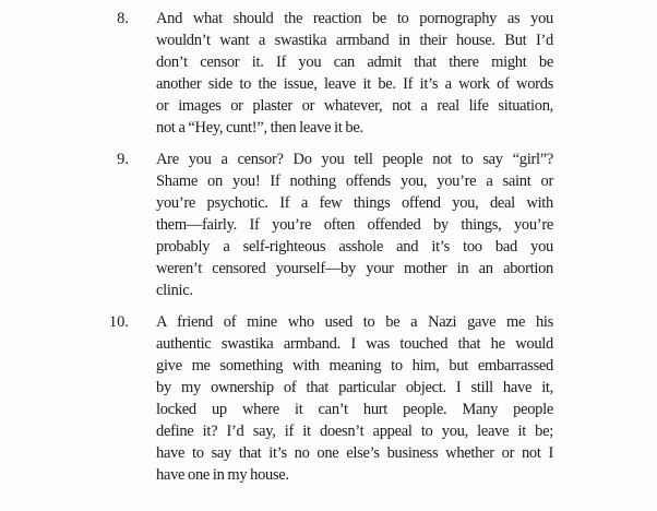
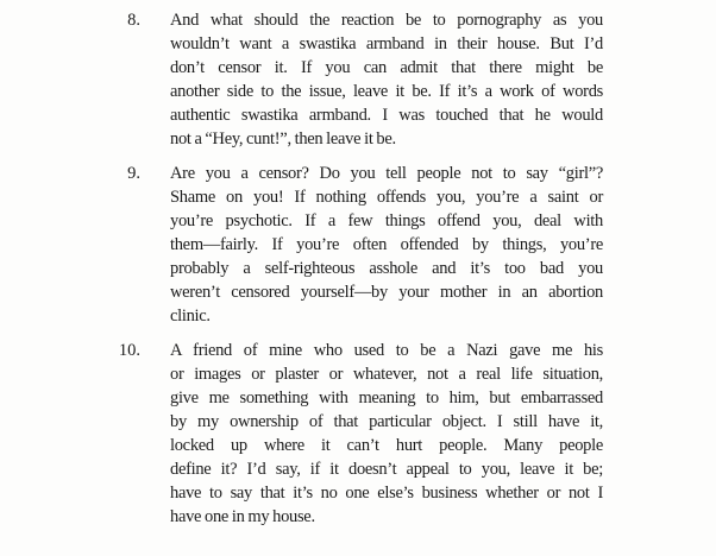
  8.
  And what should the reaction be to pornography as you
  wouldn’t want a swastika armband in their house. But I’d
  don’t censor it. If you can admit that there might be
  another side to the issue, leave it be. If it’s a work of words
- or images or plaster or whatever, not a real life situation,
+ authentic swastika armband. I was touched that he would
  not a “Hey, cunt!”, then leave it be.
  9.
  Are you a censor? Do you tell people not to say “girl”?
  Shame on you! If nothing offends you, you’re a saint or
  you’re psychotic. If a few things offend you, deal with
  them—fairly. If you’re often offended by things, you’re
  probably a self-righteous asshole and it’s too bad you
  weren’t censored yourself—by your mother in an abortion
  clinic.
  10.
  A friend of mine who used to be a Nazi gave me his
- authentic swastika armband. I was touched that he would
+ or images or plaster or whatever, not a real life situation,
  give me something with meaning to him, but embarrassed
  by my ownership of that particular object. I still have it,
  locked up where it can’t hurt people. Many people
  define it? I’d say, if it doesn’t appeal to you, leave it be;
  have to say that it’s no one else’s business whether or not I
  have one in my house.
